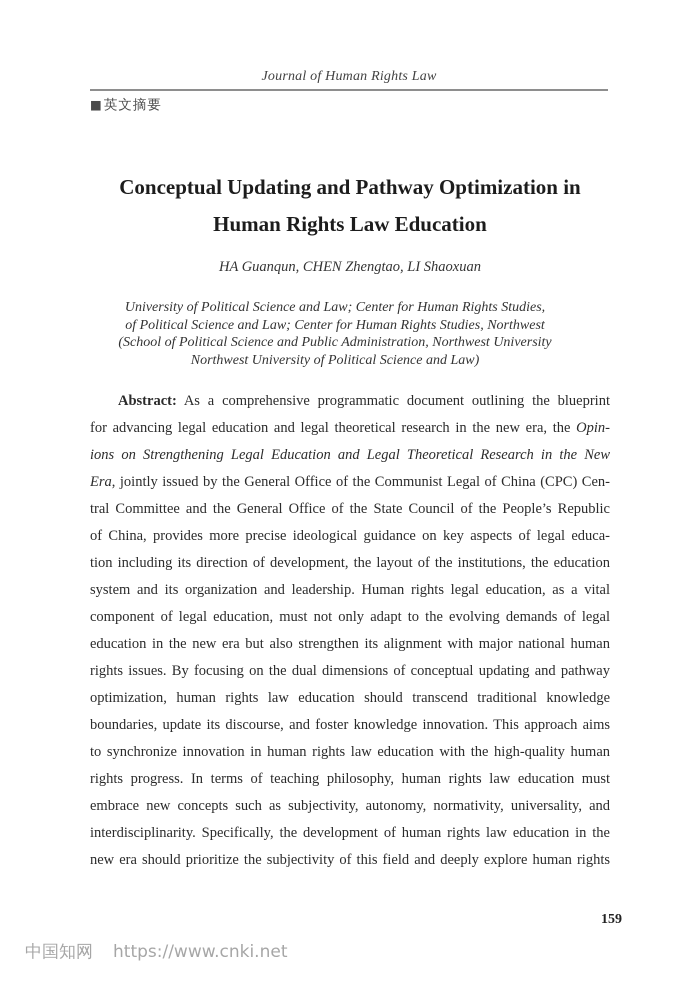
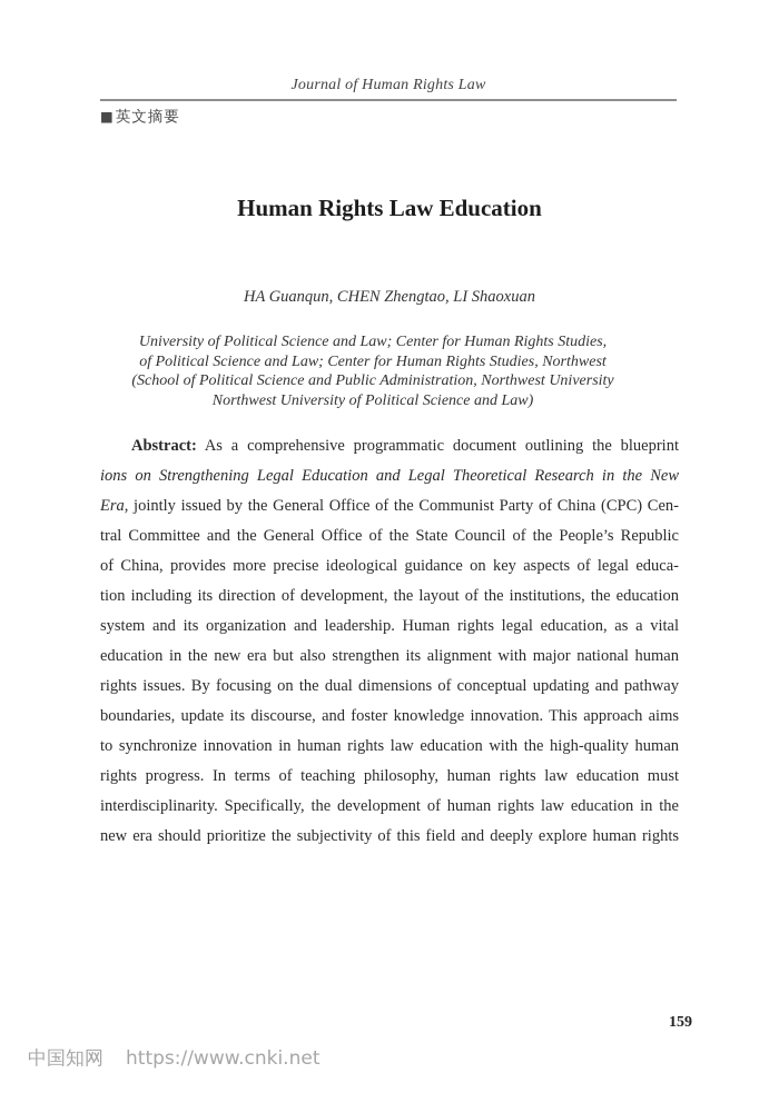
  Journal of Human Rights Law
  ■英文摘要
- Conceptual Updating and Pathway Optimization in
  Human Rights Law Education
  HA Guanqun, CHEN Zhengtao, LI Shaoxuan
  University of Political Science and Law; Center for Human Rights Studies,
  of Political Science and Law; Center for Human Rights Studies, Northwest
  (School of Political Science and Public Administration, Northwest University
  Northwest University of Political Science and Law)
  Abstract: As a comprehensive programmatic document outlining the blueprint
- for advancing legal education and legal theoretical research in the new era, the Opin-
  ions on Strengthening Legal Education and Legal Theoretical Research in the New
- Era, jointly issued by the General Office of the Communist Legal of China (CPC) Cen-
+ Era, jointly issued by the General Office of the Communist Party of China (CPC) Cen-
  tral Committee and the General Office of the State Council of the People’s Republic
  of China, provides more precise ideological guidance on key aspects of legal educa-
  tion including its direction of development, the layout of the institutions, the education
  system and its organization and leadership. Human rights legal education, as a vital
- component of legal education, must not only adapt to the evolving demands of legal
  education in the new era but also strengthen its alignment with major national human
  rights issues. By focusing on the dual dimensions of conceptual updating and pathway
- optimization, human rights law education should transcend traditional knowledge
  boundaries, update its discourse, and foster knowledge innovation. This approach aims
  to synchronize innovation in human rights law education with the high-quality human
  rights progress. In terms of teaching philosophy, human rights law education must
- embrace new concepts such as subjectivity, autonomy, normativity, universality, and
  interdisciplinarity. Specifically, the development of human rights law education in the
  new era should prioritize the subjectivity of this field and deeply explore human rights
  159
  中国知网 https://www.cnki.net
